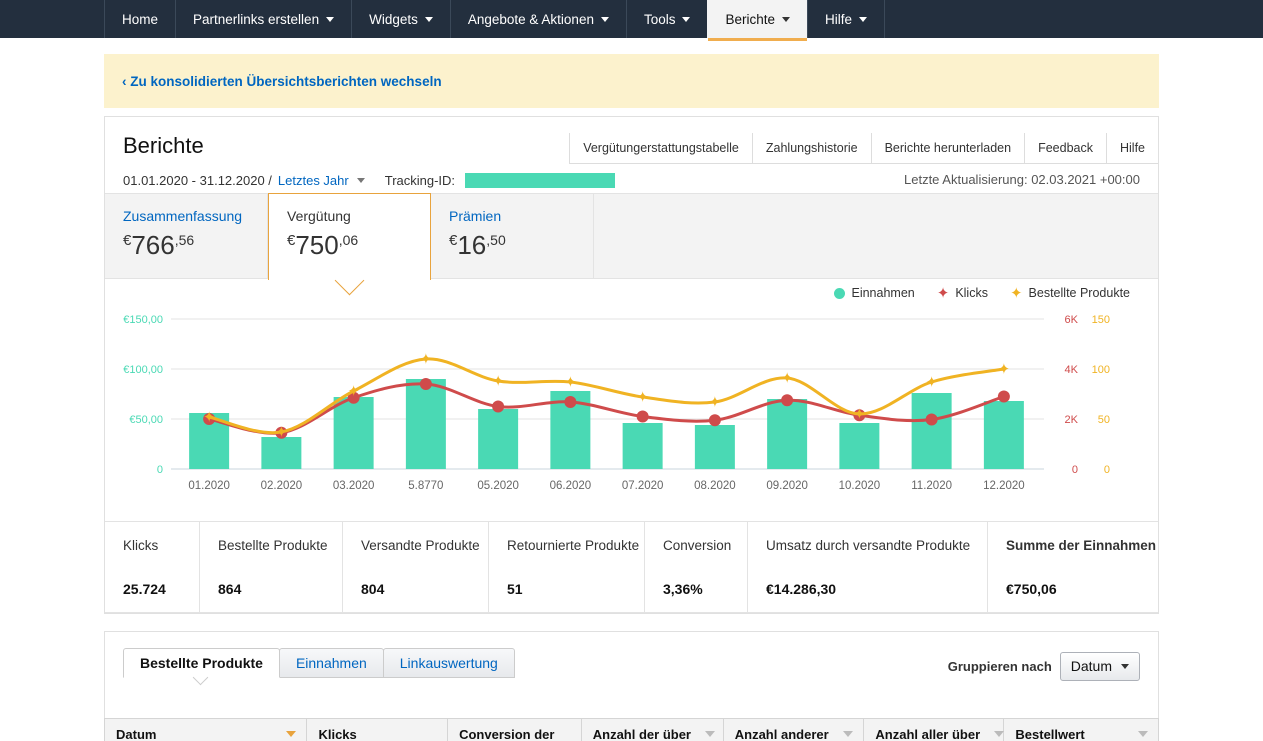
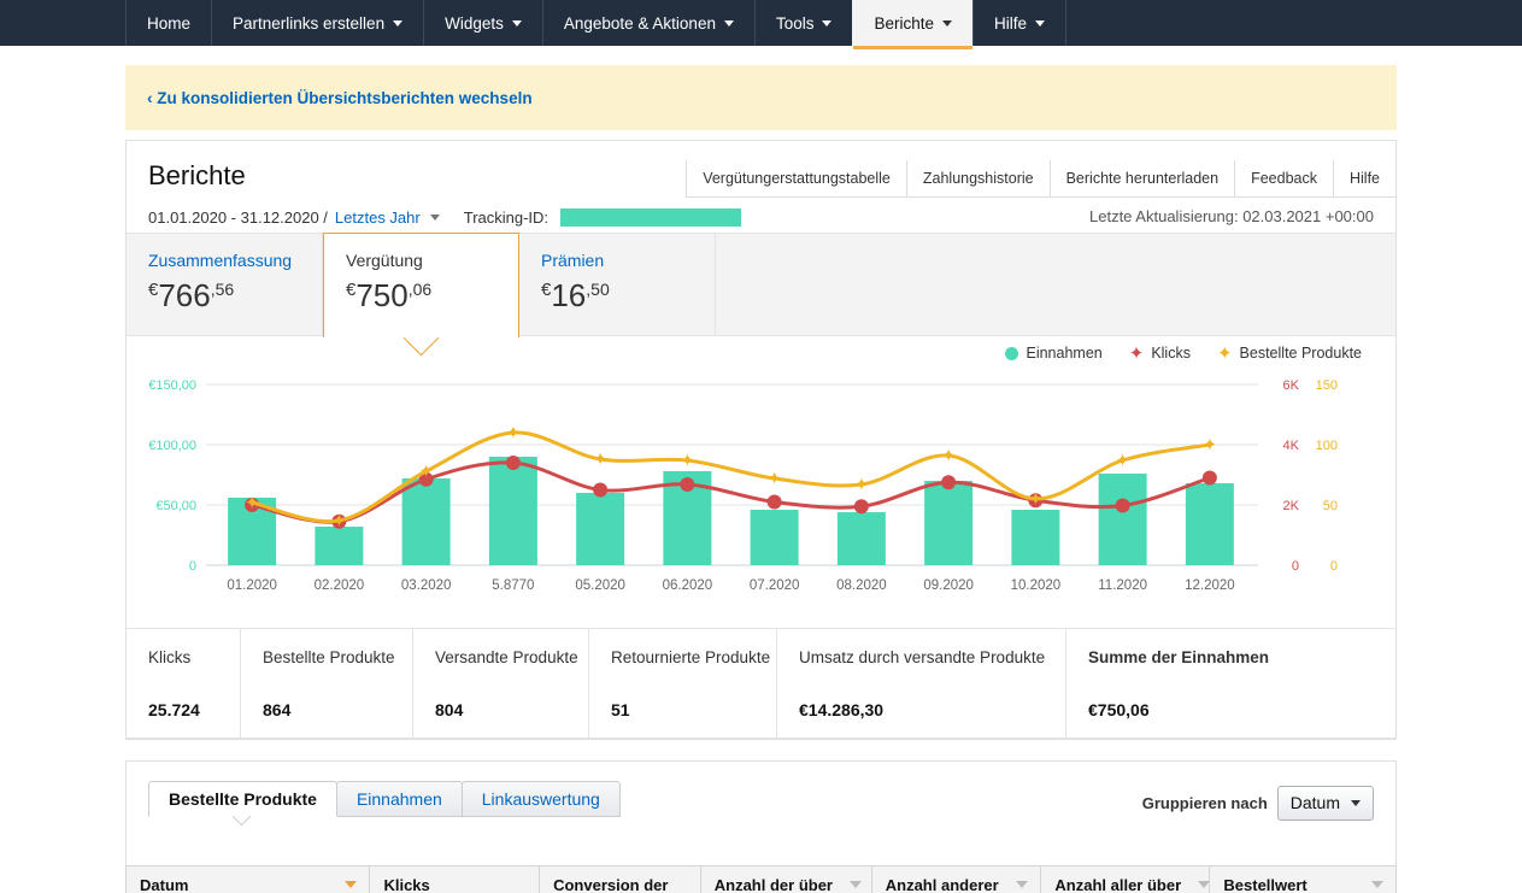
  Home
  Partnerlinks erstellen
  Widgets
  Angebote & Aktionen
  Tools
  Berichte
  Hilfe
  ‹ Zu konsolidierten Übersichtsberichten wechseln
  Berichte
  01.01.2020 - 31.12.2020 /
  Letztes Jahr
  Tracking-ID:
  Letzte Aktualisierung: 02.03.2021 +00:00
  Vergütungerstattungstabelle
  Zahlungshistorie
  Berichte herunterladen
  Feedback
  Hilfe
  Zusammenfassung
  €766,56
  Vergütung
  €750,06
  Prämien
  €16,50
  Einnahmen
  ✦
  Klicks
  ✦
  Bestellte Produkte
  0
  €50,00
  €100,00
  €150,00
  0
  2K
  4K
  6K
  0
  50
  100
  150
  ✦
  ✦
  ✦
  ✦
  ✦
  ✦
  ✦
  ✦
  ✦
  ✦
  ✦
  ✦
  01.2020
  02.2020
  03.2020
  5.8770
  05.2020
  06.2020
  07.2020
  08.2020
  09.2020
  10.2020
  11.2020
  12.2020
  Klicks
  25.724
  Bestellte Produkte
  864
  Versandte Produkte
  804
  Retournierte Produkte
  51
- Conversion
- 3,36%
  Umsatz durch versandte Produkte
  €14.286,30
  Summe der Einnahmen
  €750,06
  Bestellte Produkte
  Einnahmen
  Linkauswertung
  Gruppieren nach
  Datum
  Datum
  Klicks
  Conversion der
  Anzahl der über
  Anzahl anderer
  Anzahl aller über
  Bestellwert
